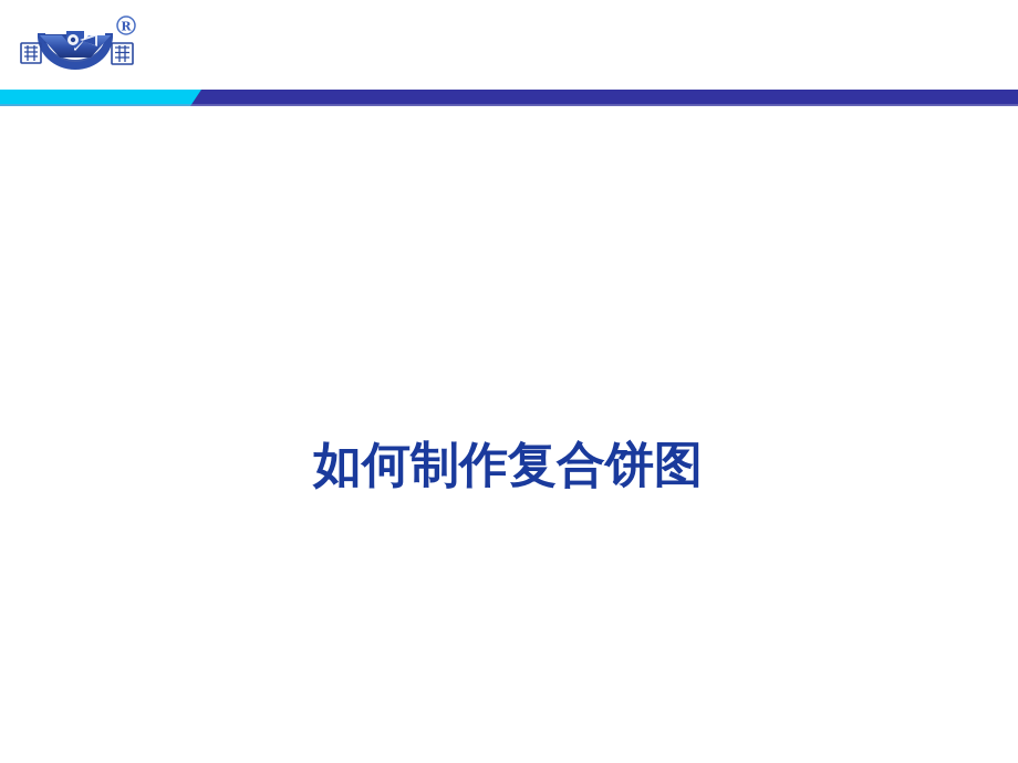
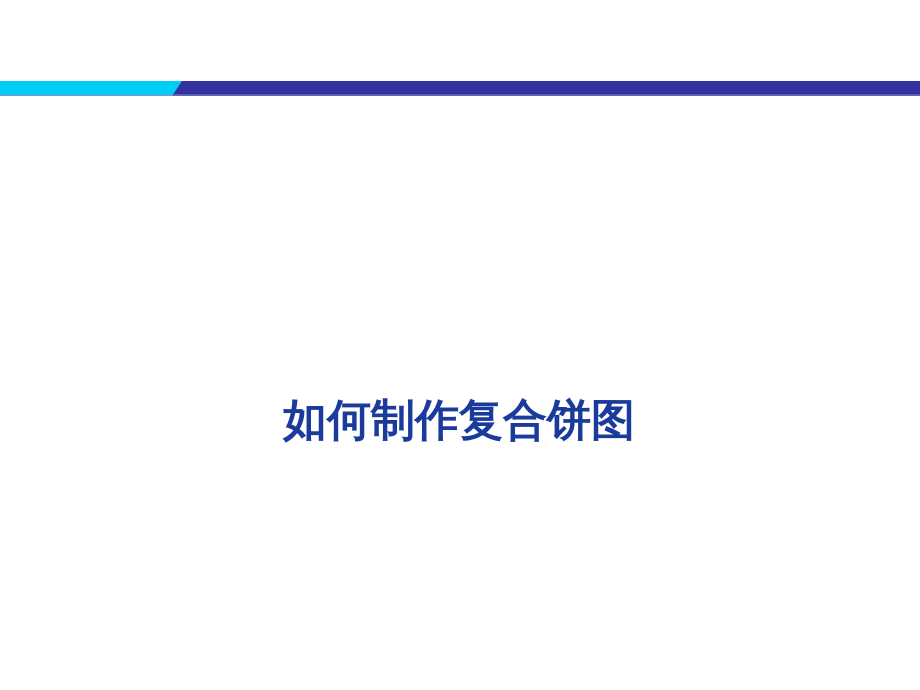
- R
  如何制作复合饼图
